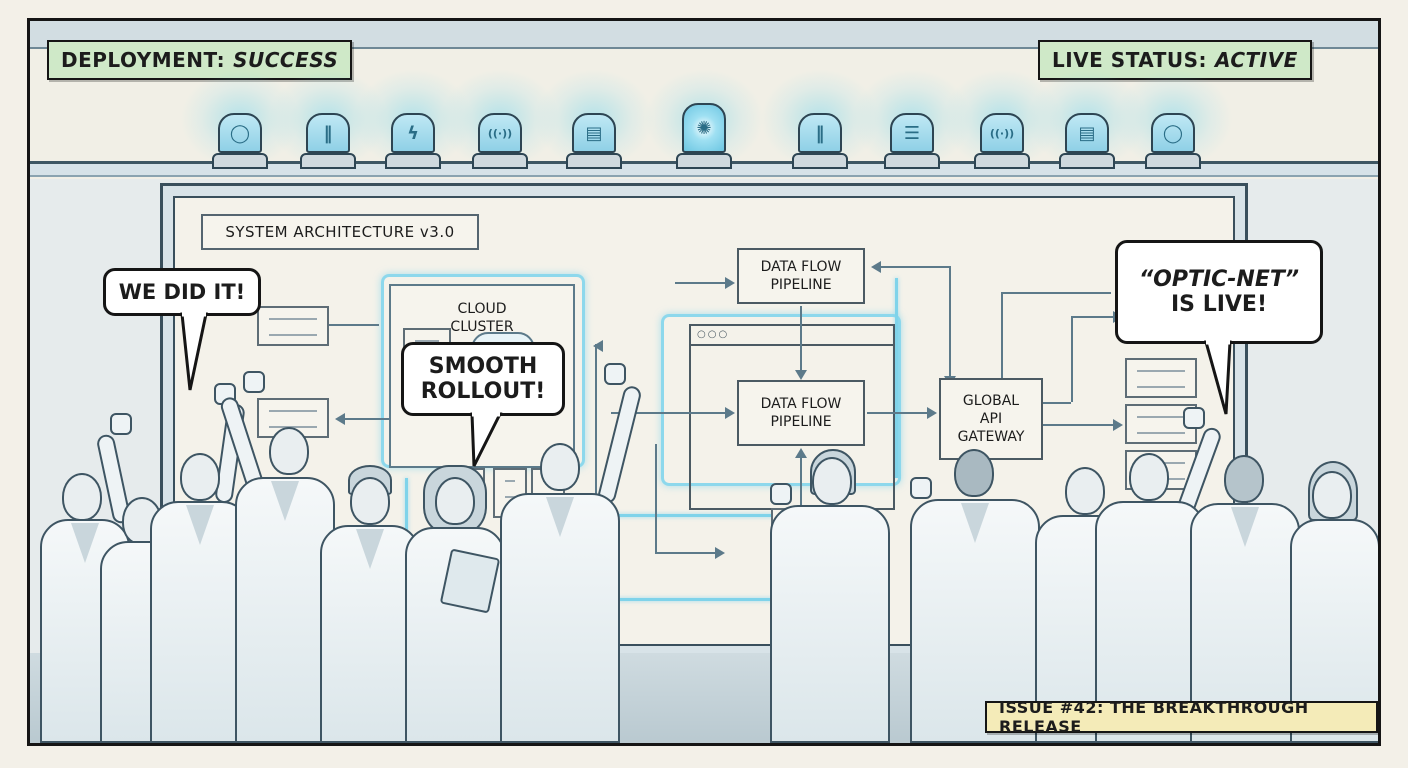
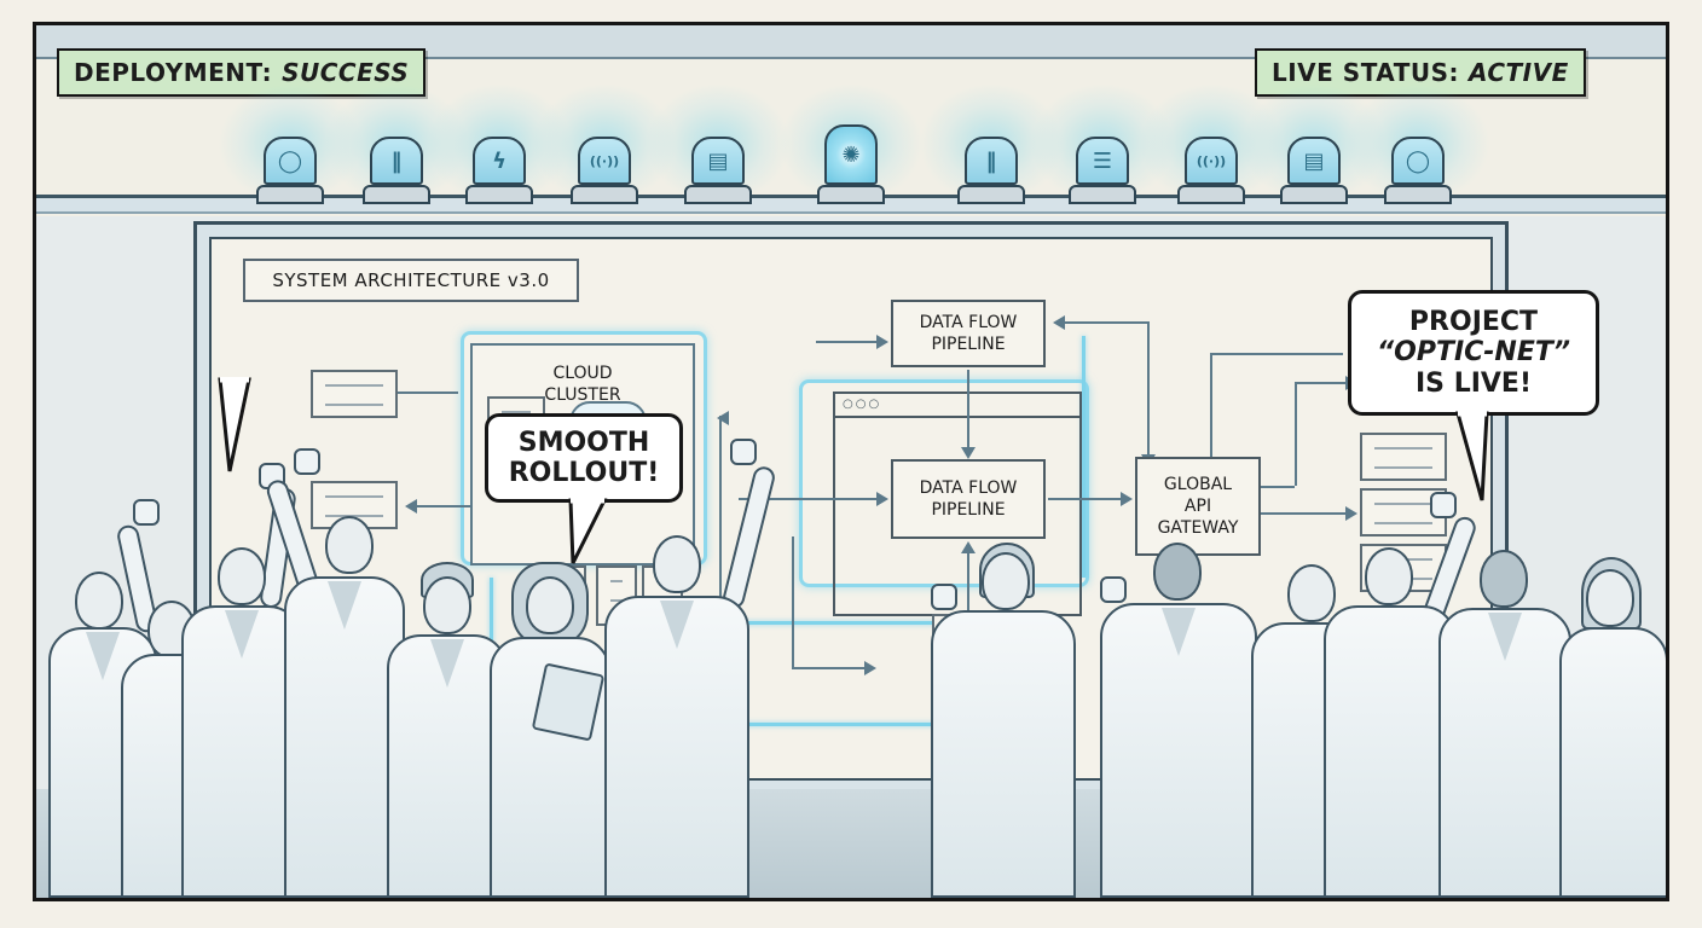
  DEPLOYMENT:
  SUCCESS
  LIVE STATUS:
  ACTIVE
  ◯
  ‖
  ϟ
  ((·))
  ▤
  ✺
  ‖
  ☰
  ((·))
  ▤
  ◯
  SYSTEM ARCHITECTURE v3.0
  CLOUD
  CLUSTER
  DATA FLOW
  PIPELINE
  ○○○
  DATA FLOW
  PIPELINE
  GLOBAL
  API
  GATEWAY
- WE DID IT!
  SMOOTH
  ROLLOUT!
+ PROJECT
  “OPTIC-NET”
  IS LIVE!
- ISSUE #42: THE BREAKTHROUGH RELEASE
